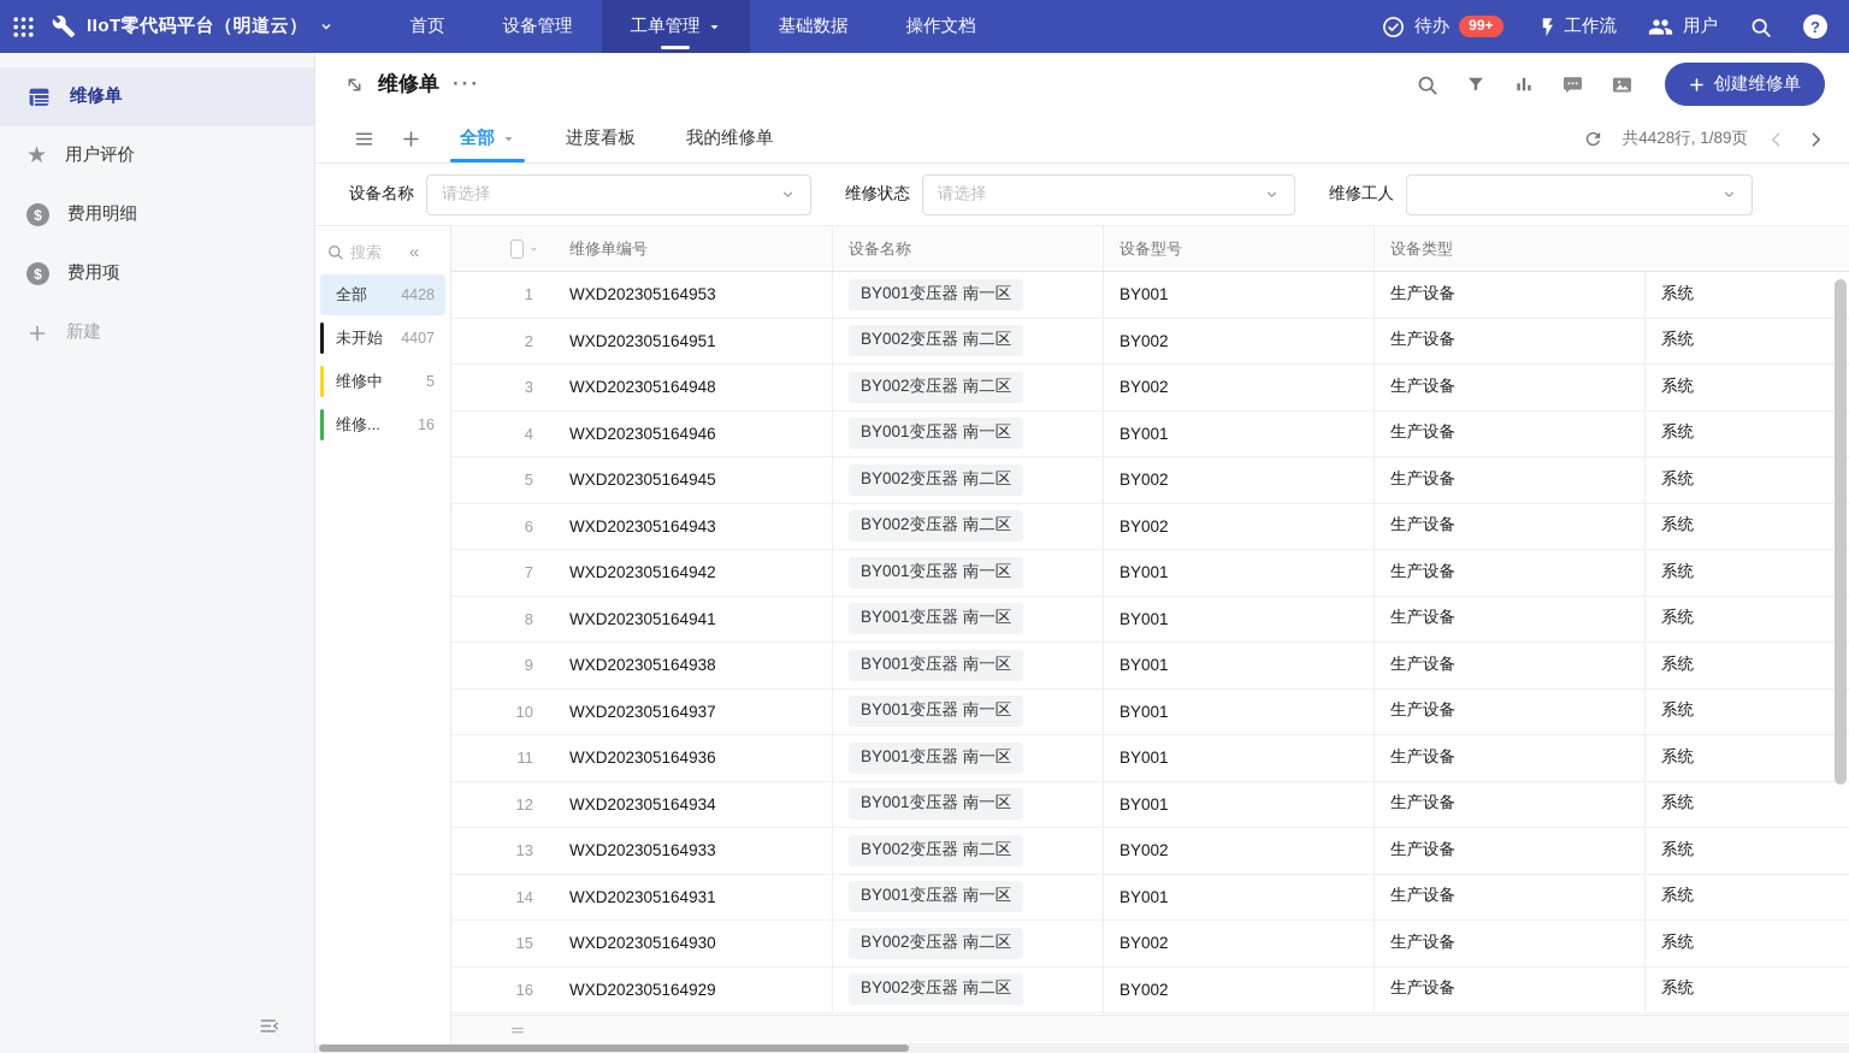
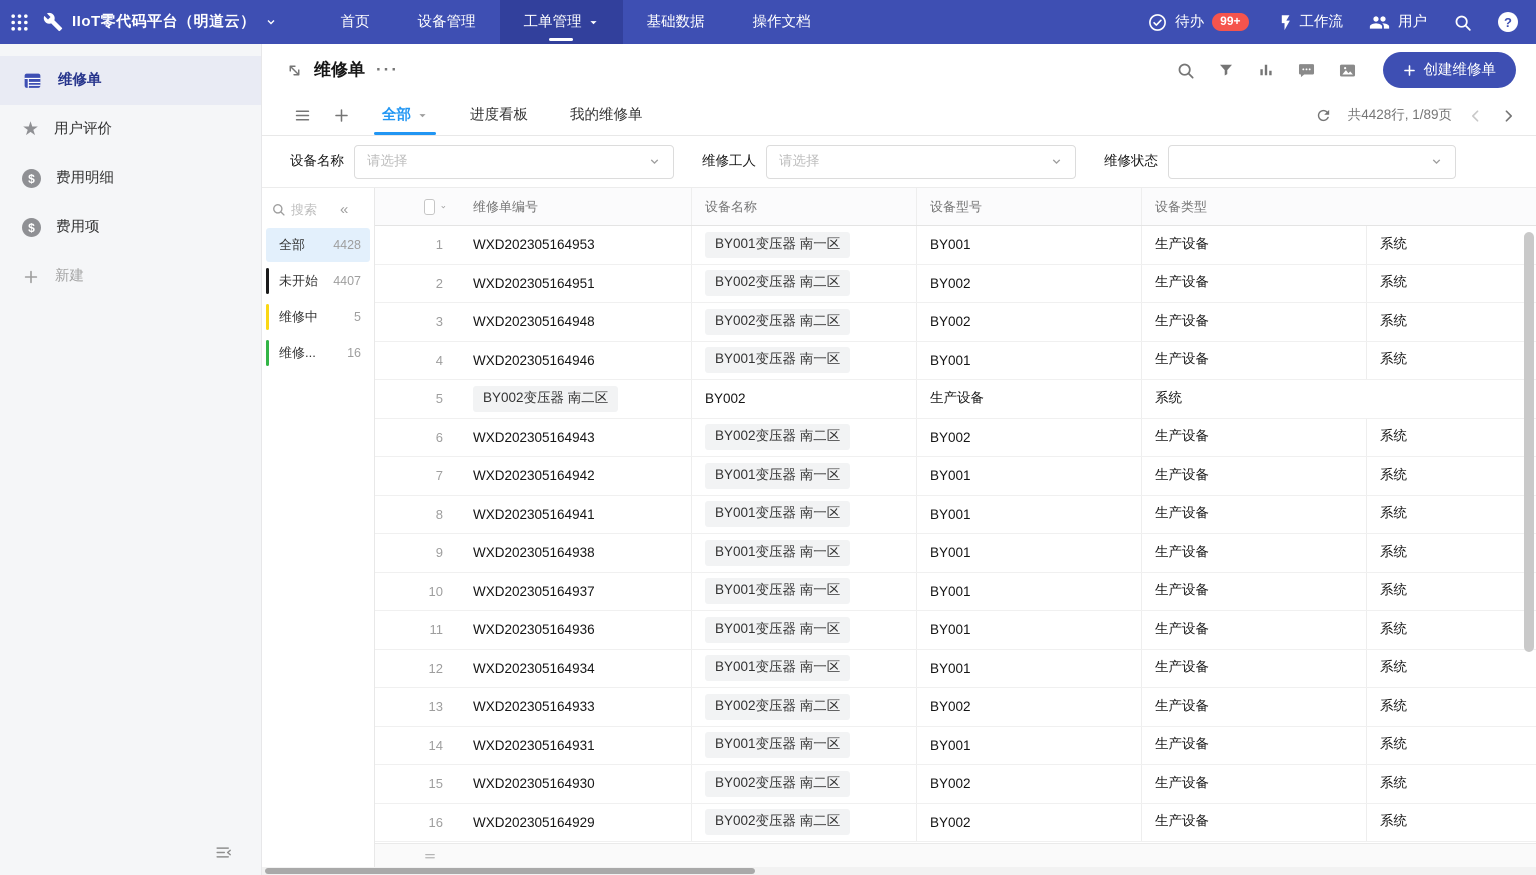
  IIoT零代码平台（明道云）
  首页
  设备管理
  工单管理
  基础数据
  操作文档
  待办
  99+
  工作流
  用户
  ?
  维修单
  ★
  用户评价
  $
  费用明细
  $
  费用项
  新建
  维修单
  ···
  创建维修单
  全部
  进度看板
  我的维修单
  共4428行, 1/89页
  设备名称
  请选择
- 维修状态
+ 维修工人
  请选择
- 维修工人
+ 维修状态
  搜索
  «
  全部
  4428
  未开始
  4407
  维修中
  5
  维修...
  16
  维修单编号
  设备名称
  设备型号
  设备类型
  1
  WXD202305164953
  BY001变压器 南一区
  BY001
  生产设备
  系统
  2
  WXD202305164951
  BY002变压器 南二区
  BY002
  生产设备
  系统
  3
  WXD202305164948
  BY002变压器 南二区
  BY002
  生产设备
  系统
  4
  WXD202305164946
  BY001变压器 南一区
  BY001
  生产设备
  系统
  5
- WXD202305164945
  BY002变压器 南二区
  BY002
  生产设备
  系统
  6
  WXD202305164943
  BY002变压器 南二区
  BY002
  生产设备
  系统
  7
  WXD202305164942
  BY001变压器 南一区
  BY001
  生产设备
  系统
  8
  WXD202305164941
  BY001变压器 南一区
  BY001
  生产设备
  系统
  9
  WXD202305164938
  BY001变压器 南一区
  BY001
  生产设备
  系统
  10
  WXD202305164937
  BY001变压器 南一区
  BY001
  生产设备
  系统
  11
  WXD202305164936
  BY001变压器 南一区
  BY001
  生产设备
  系统
  12
  WXD202305164934
  BY001变压器 南一区
  BY001
  生产设备
  系统
  13
  WXD202305164933
  BY002变压器 南二区
  BY002
  生产设备
  系统
  14
  WXD202305164931
  BY001变压器 南一区
  BY001
  生产设备
  系统
  15
  WXD202305164930
  BY002变压器 南二区
  BY002
  生产设备
  系统
  16
  WXD202305164929
  BY002变压器 南二区
  BY002
  生产设备
  系统
